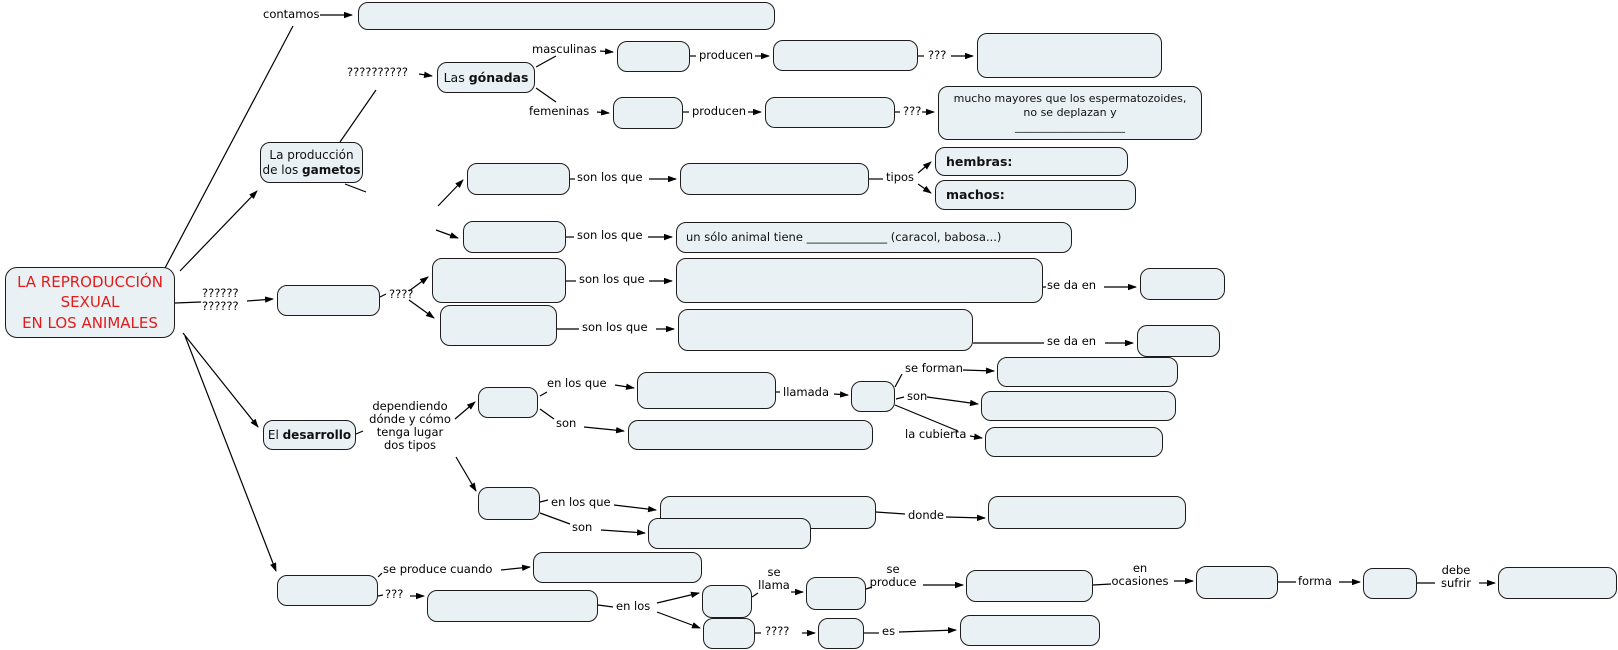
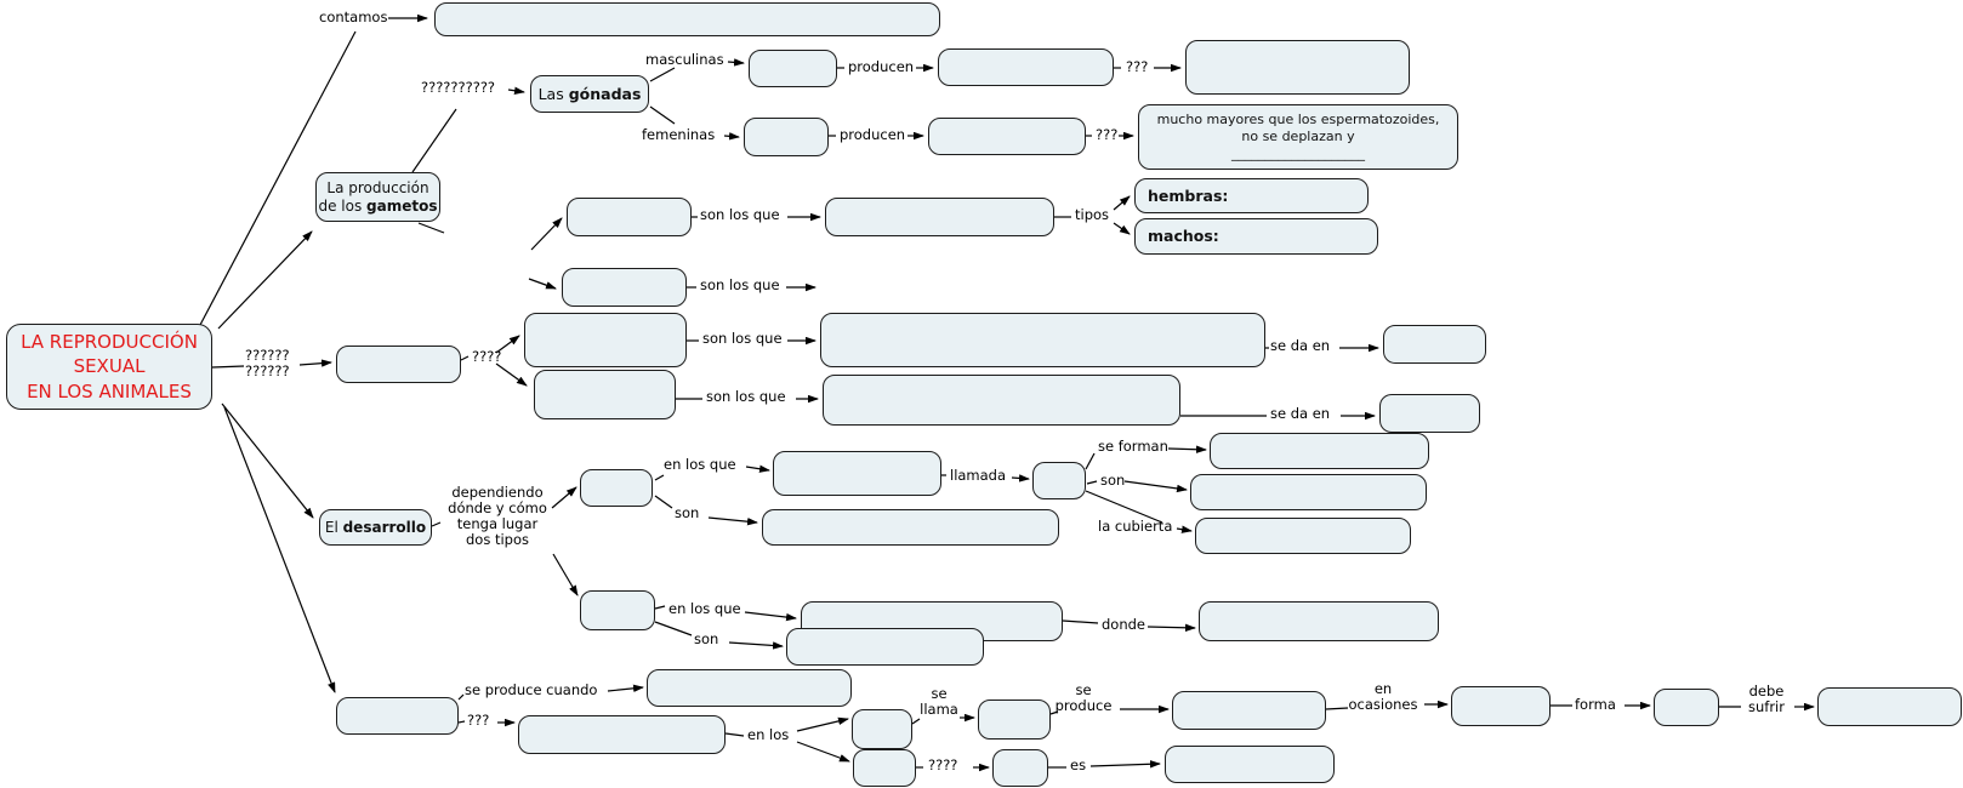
  Las gónadas
  mucho mayores que los espermatozoides,
  no se deplazan y
  ____________________
  La producción
  de los gametos
  hembras:
  machos:
- un sólo animal tiene ______________ (caracol, babosa...)
  LA REPRODUCCIÓN
  SEXUAL
  EN LOS ANIMALES
  El desarrollo
  contamos
  ??????????
  masculinas
  producen
  ???
  femeninas
  producen
  ???
  son los que
  tipos
  son los que
  ??????
  ??????
  ????
  son los que
  se da en
  son los que
  se da en
  dependiendo
  dónde y cómo
  tenga lugar
  dos tipos
  en los que
  llamada
  se forman
  son
  la cubierta
  son
  en los que
  donde
  son
  se produce cuando
  ???
  en los
  se
  llama
  se
  produce
  en
  ocasiones
  forma
  debe
  sufrir
  ????
  es
